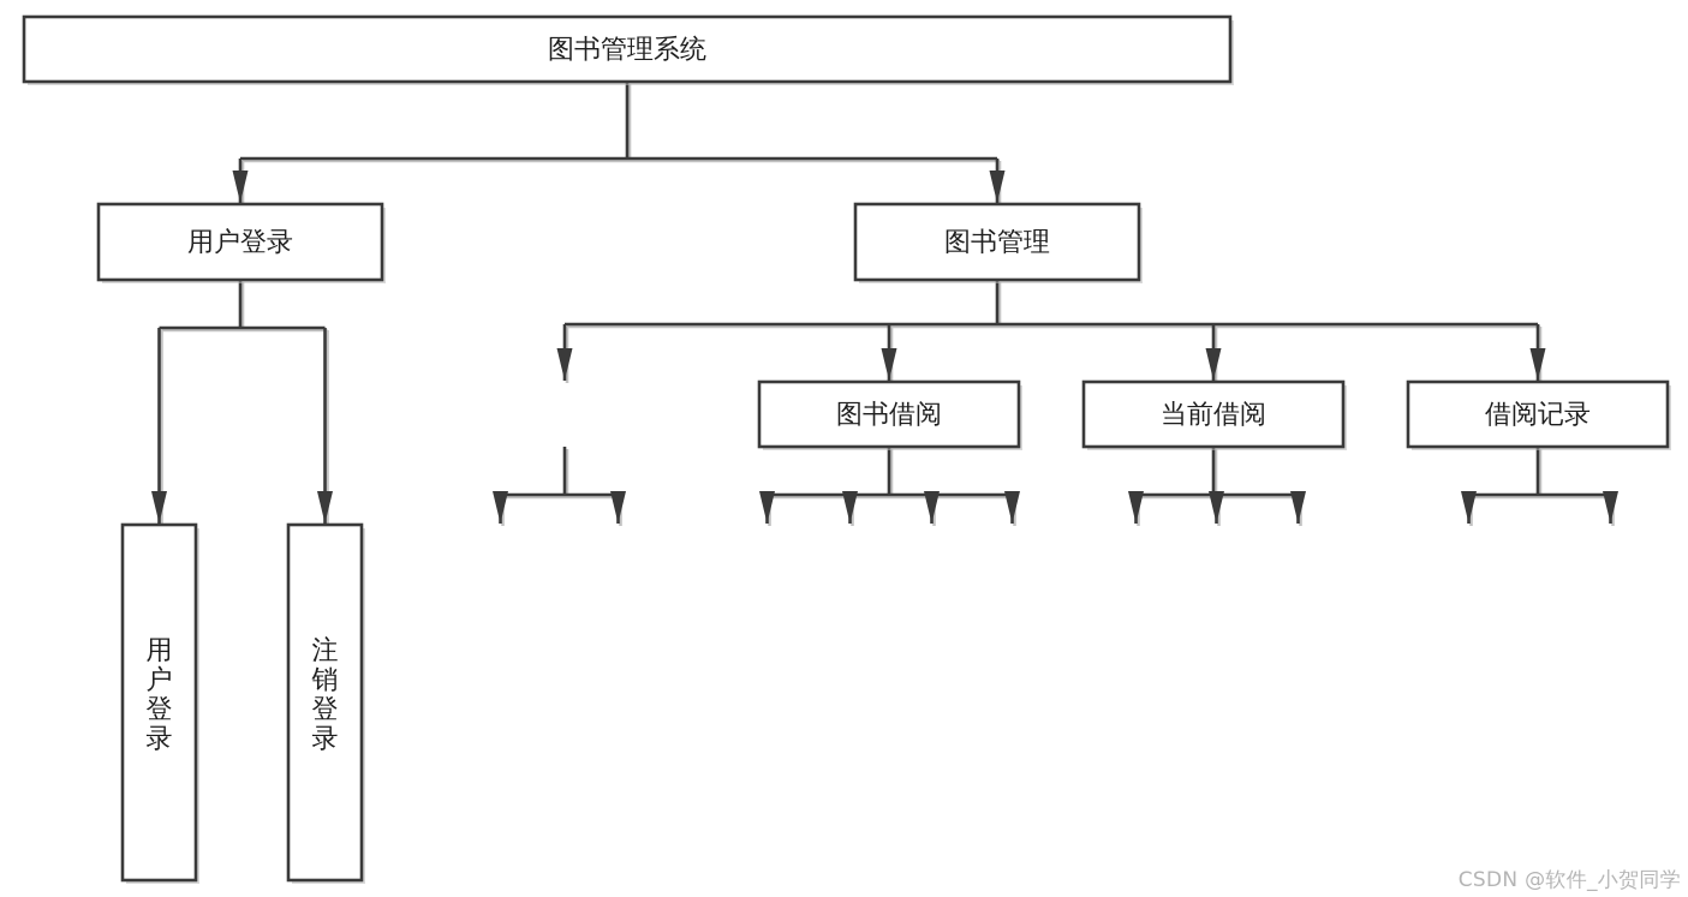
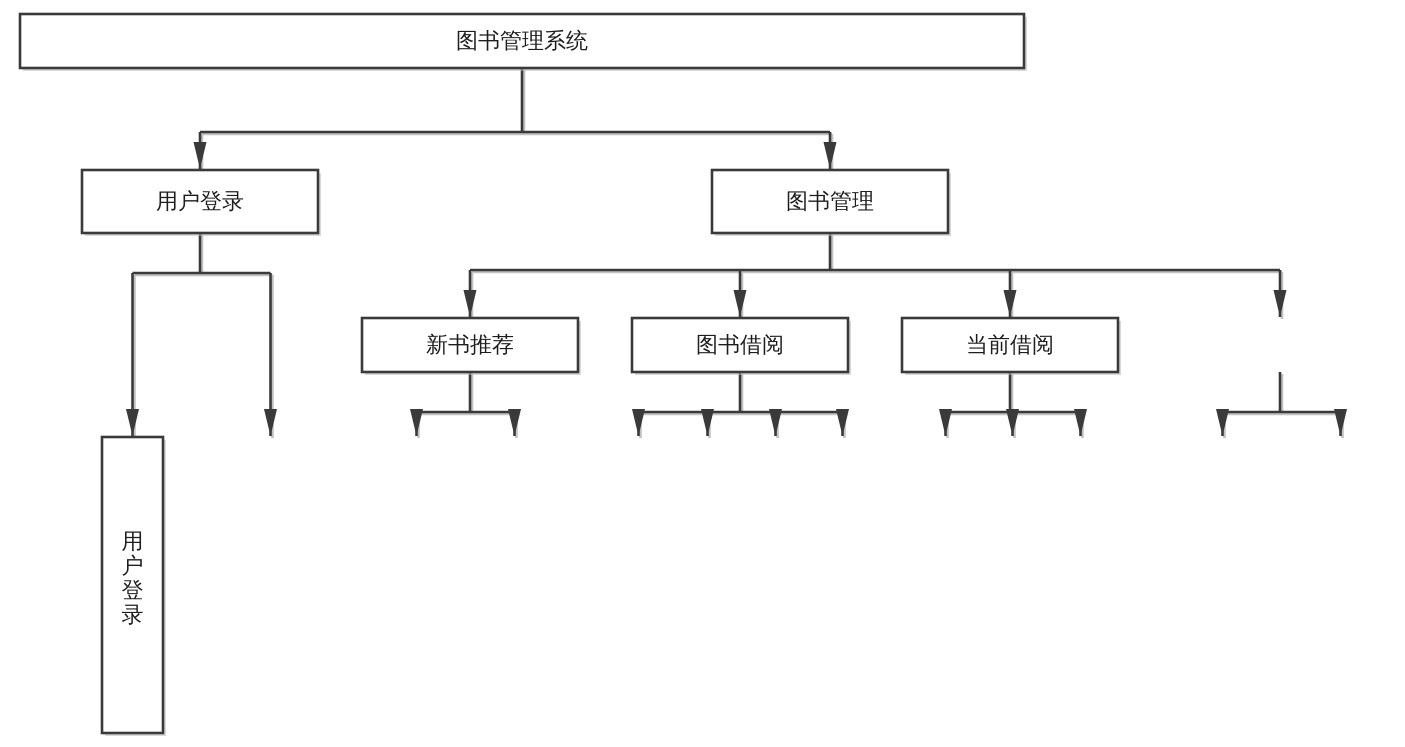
  图书管理系统
  用户登录
  用户登录
- 注销登录
  图书管理
+ 新书推荐
  图书借阅
  当前借阅
- 借阅记录
- CSDN @软件_小贺同学
